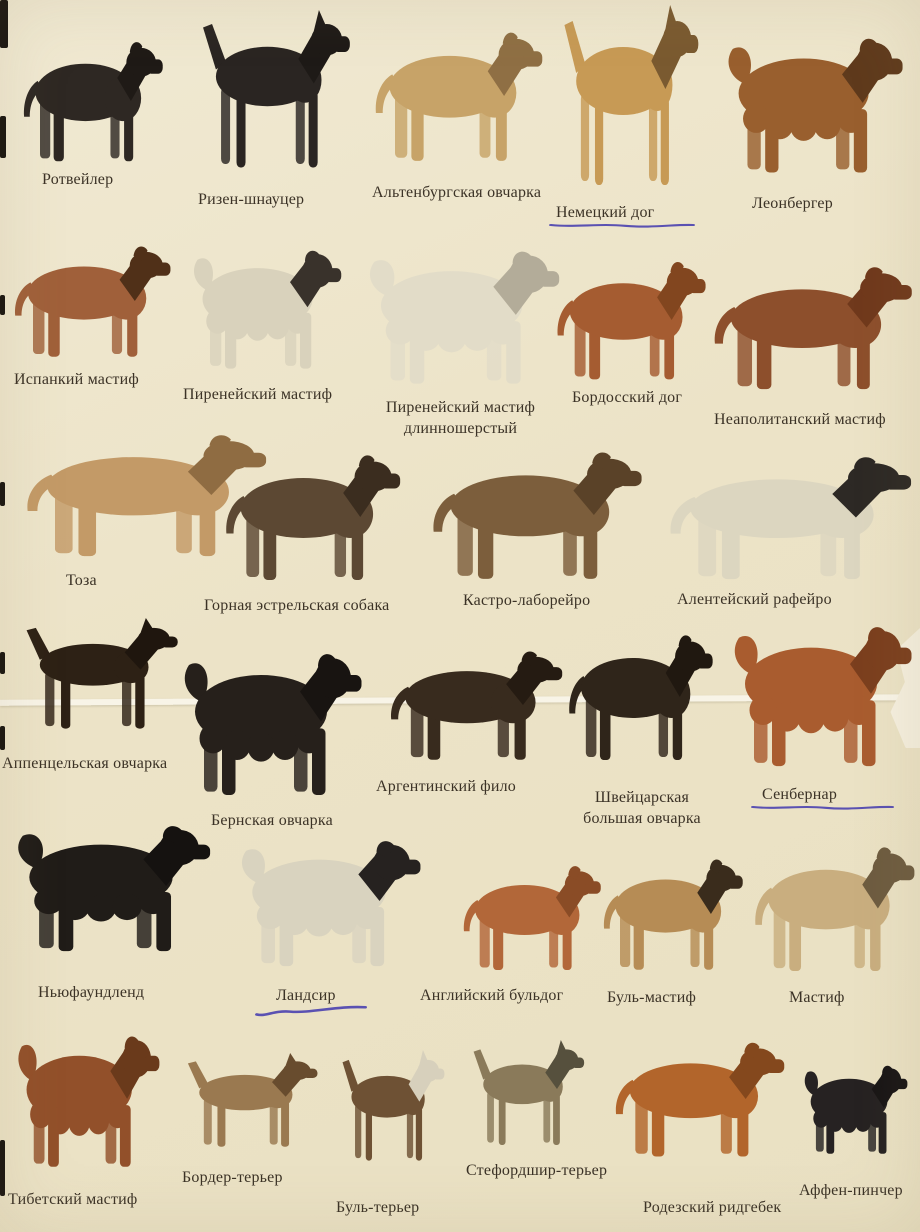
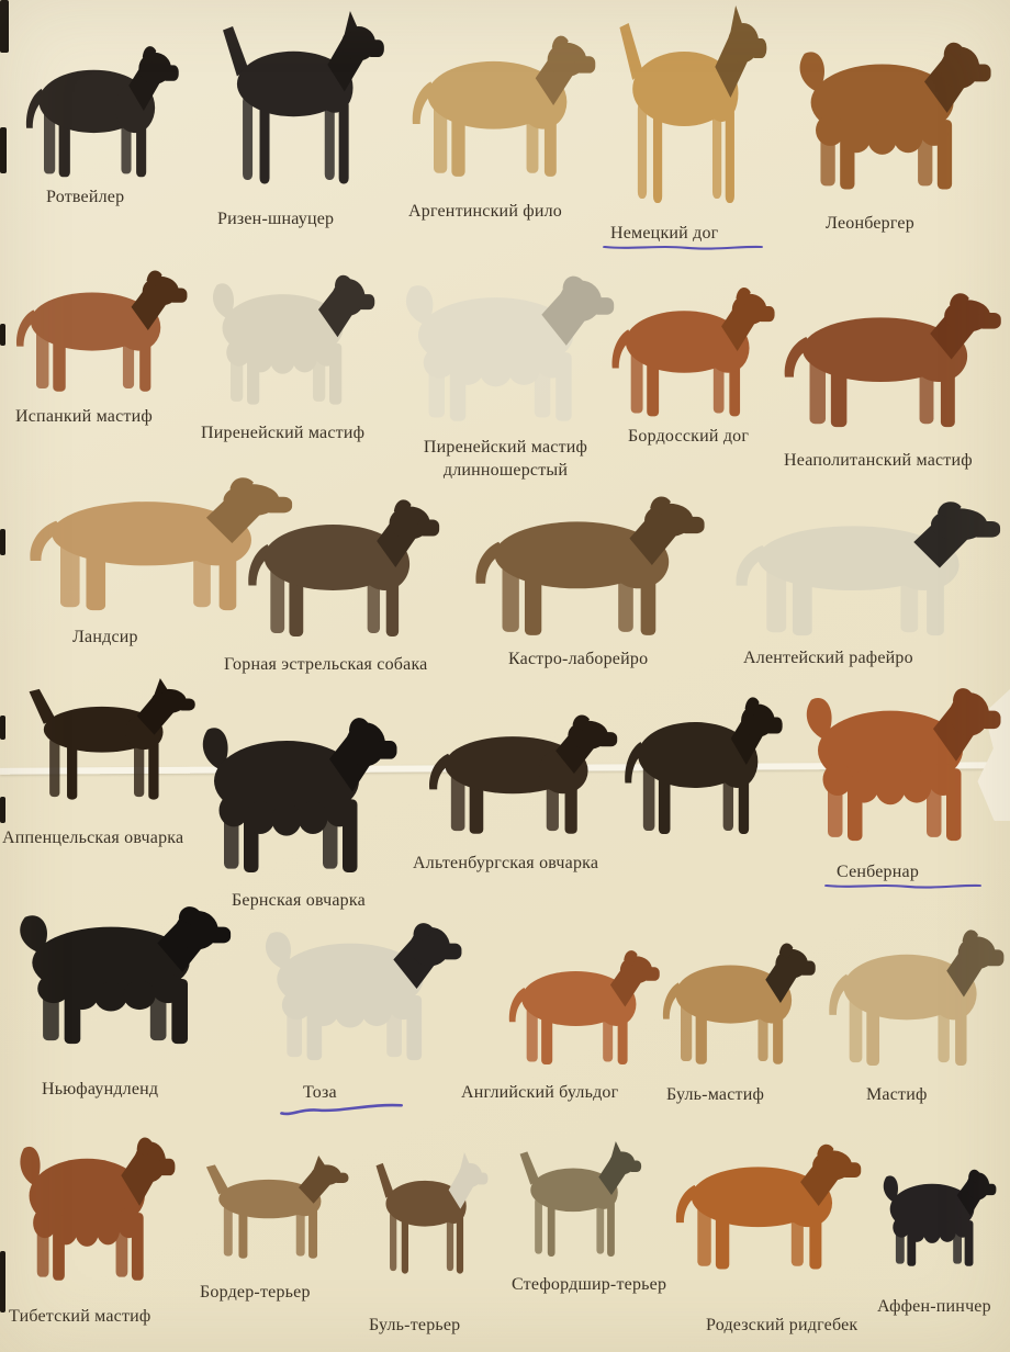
  Ротвейлер
  Ризен-шнауцер
- Альтенбургская овчарка
+ Аргентинский фило
  Немецкий дог
  Леонбергер
  Испанкий мастиф
  Пиренейский мастиф
  Пиренейский мастиф
  длинношерстый
  Бордосский дог
  Неаполитанский мастиф
- Тоза
+ Ландсир
  Горная эстрельская собака
  Кастро-лаборейро
  Алентейский рафейро
  Аппенцельская овчарка
  Бернская овчарка
- Аргентинский фило
+ Альтенбургская овчарка
- Швейцарская
- большая овчарка
  Сенбернар
  Ньюфаундленд
- Ландсир
+ Тоза
  Английский бульдог
  Буль-мастиф
  Мастиф
  Тибетский мастиф
  Бордер-терьер
  Буль-терьер
  Стефордшир-терьер
  Родезский ридгебек
  Аффен-пинчер
